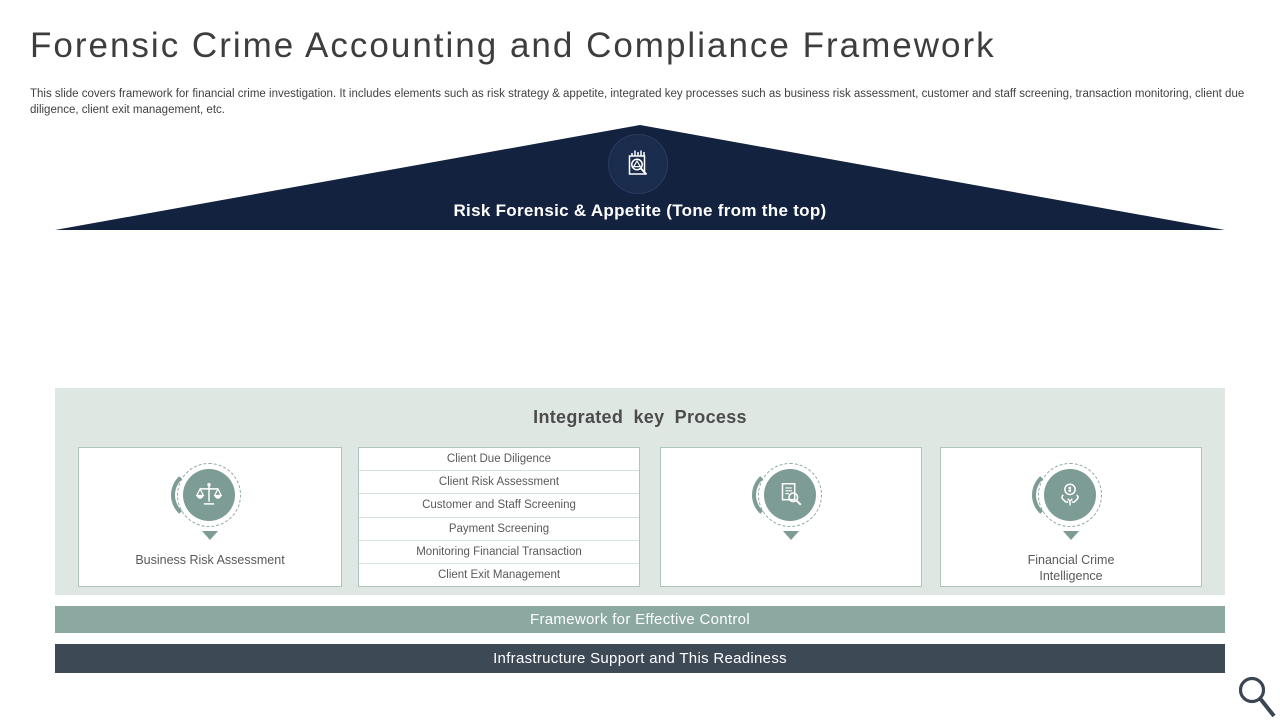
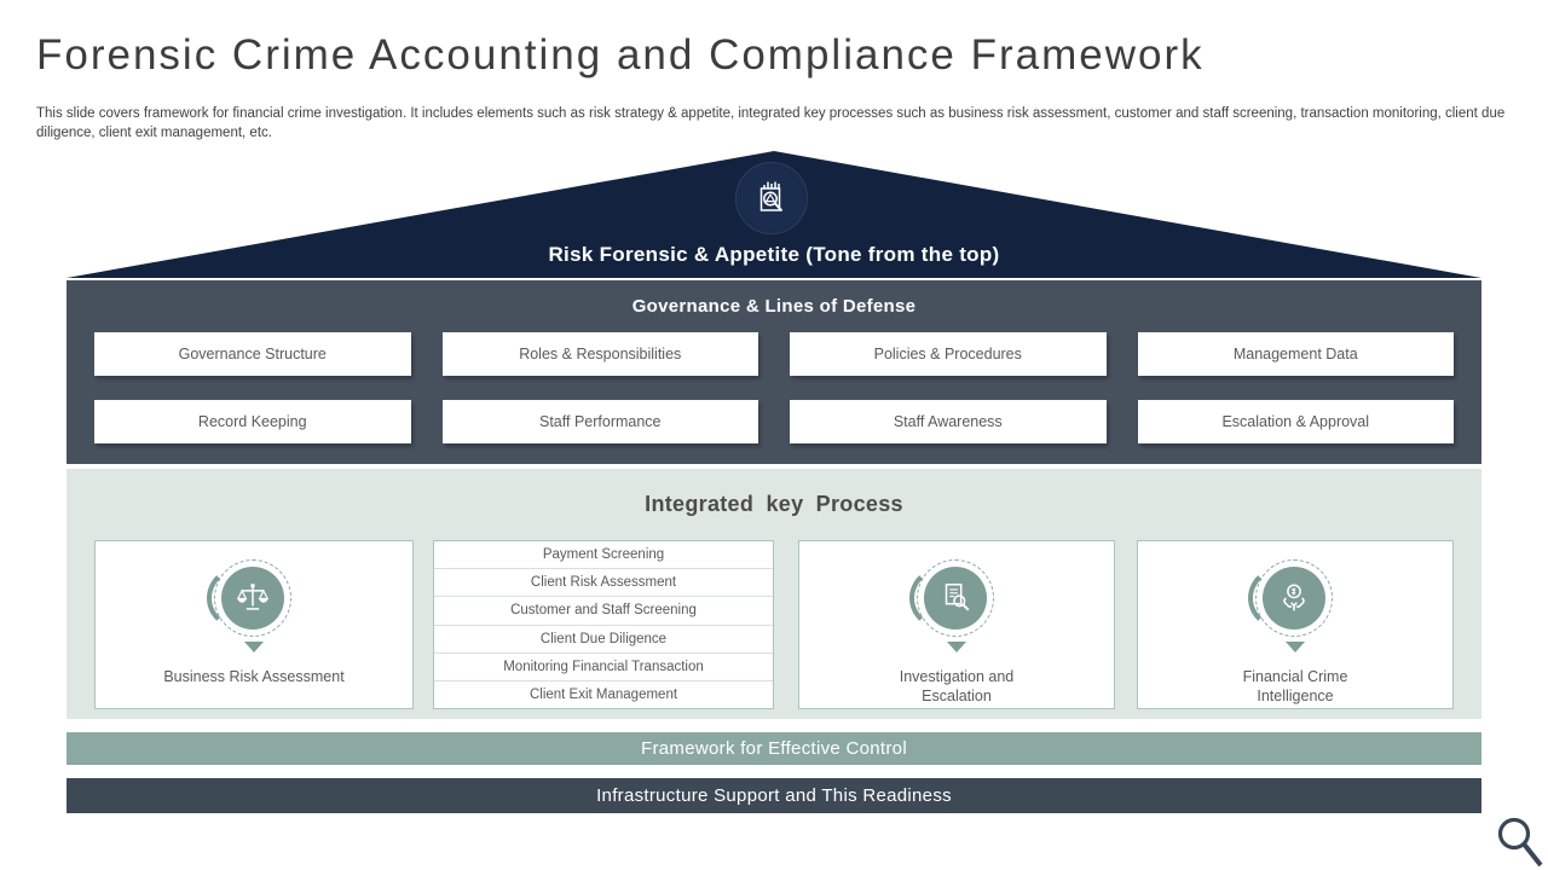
  Forensic Crime Accounting and Compliance Framework
  This slide covers framework for financial crime investigation. It includes elements such as risk strategy & appetite, integrated key processes such as business risk assessment, customer and staff screening, transaction monitoring, client due diligence, client exit management, etc.
  Risk Forensic & Appetite (Tone from the top)
+ Governance & Lines of Defense
+ Governance Structure
+ Roles & Responsibilities
+ Policies & Procedures
+ Management Data
+ Record Keeping
+ Staff Performance
+ Staff Awareness
+ Escalation & Approval
  Integrated key Process
  Business Risk Assessment
- Client Due Diligence
+ Payment Screening
  Client Risk Assessment
  Customer and Staff Screening
- Payment Screening
+ Client Due Diligence
  Monitoring Financial Transaction
  Client Exit Management
+ Investigation and Escalation
  Financial Crime Intelligence
  Framework for Effective Control
  Infrastructure Support and This Readiness
